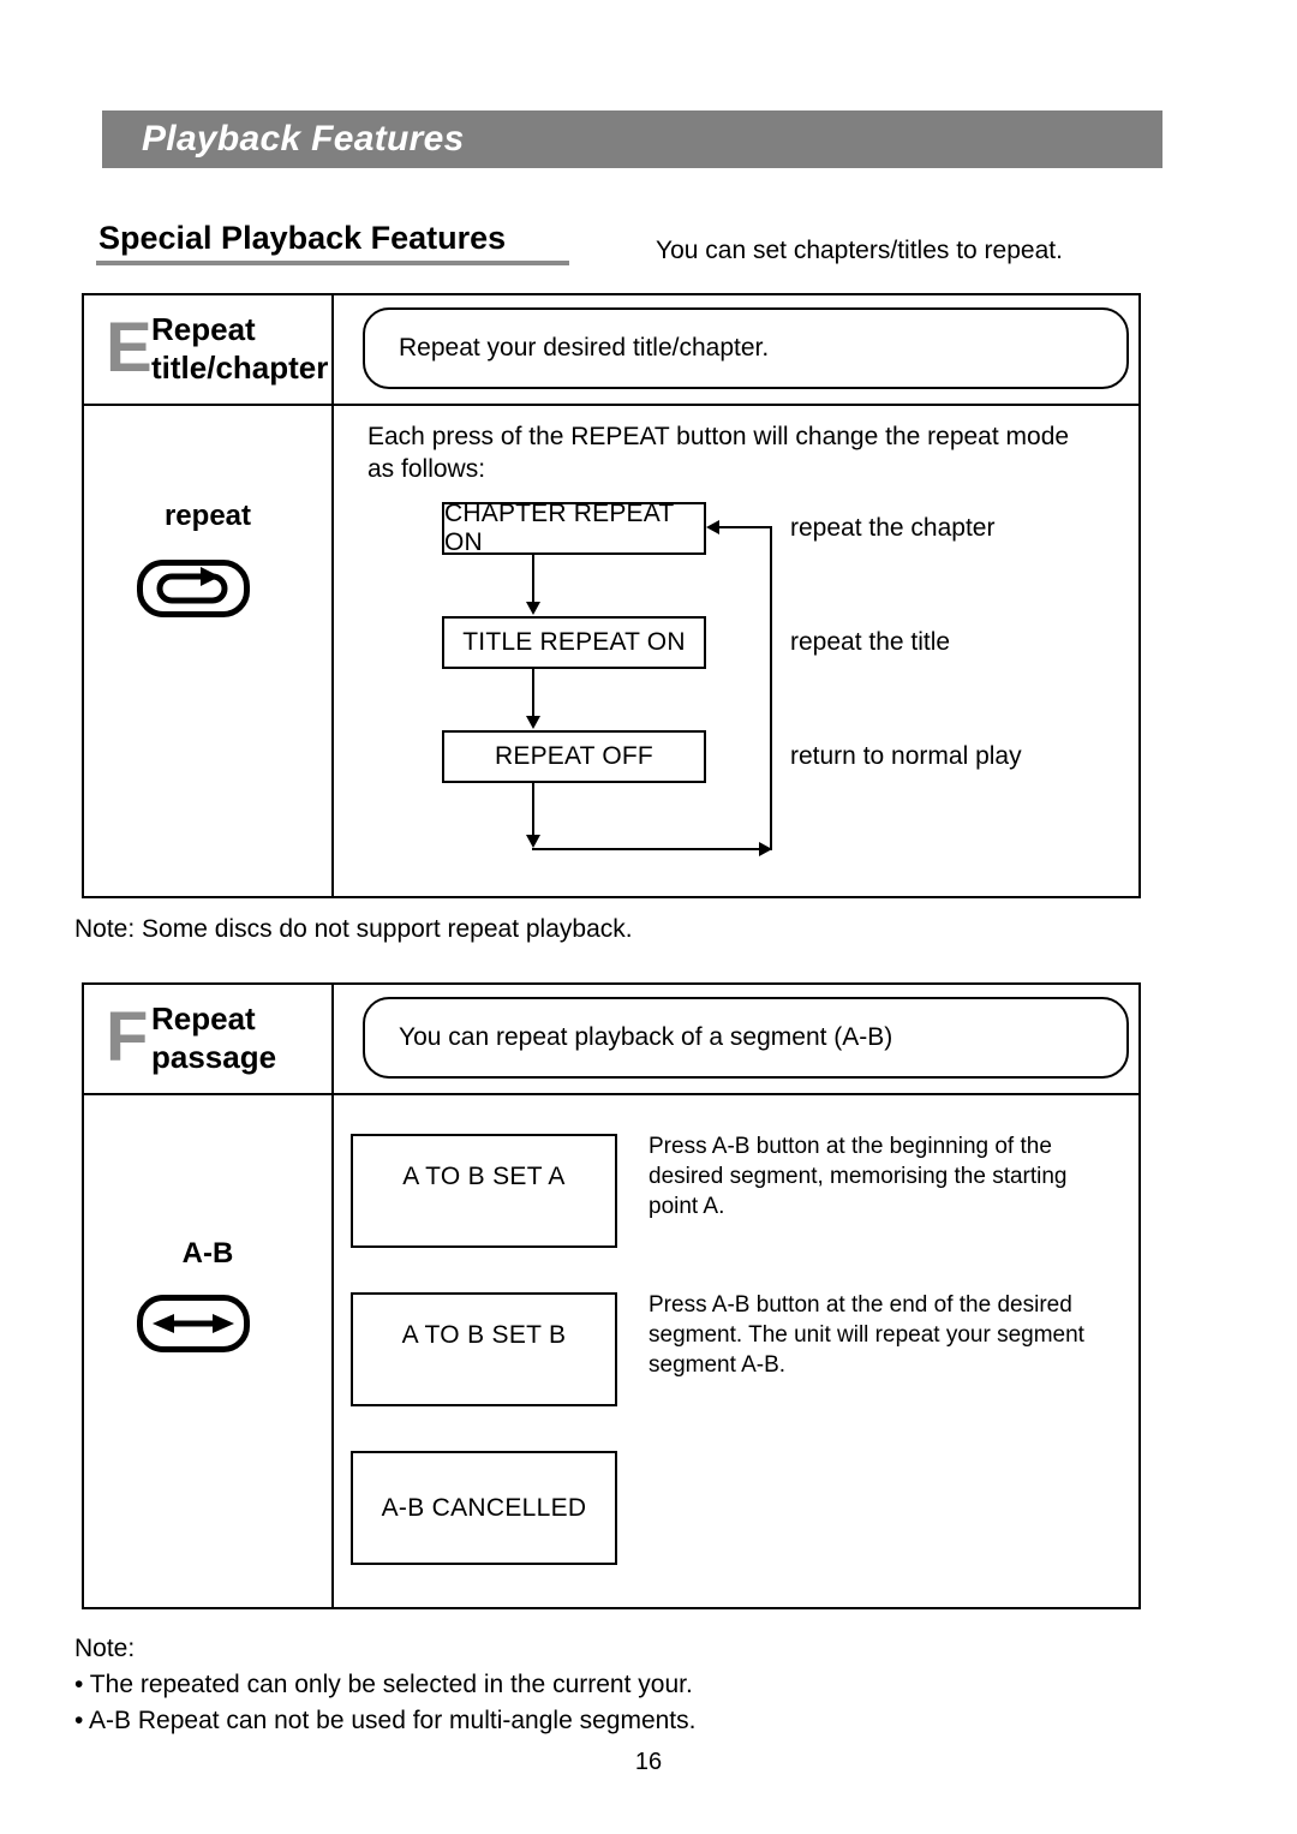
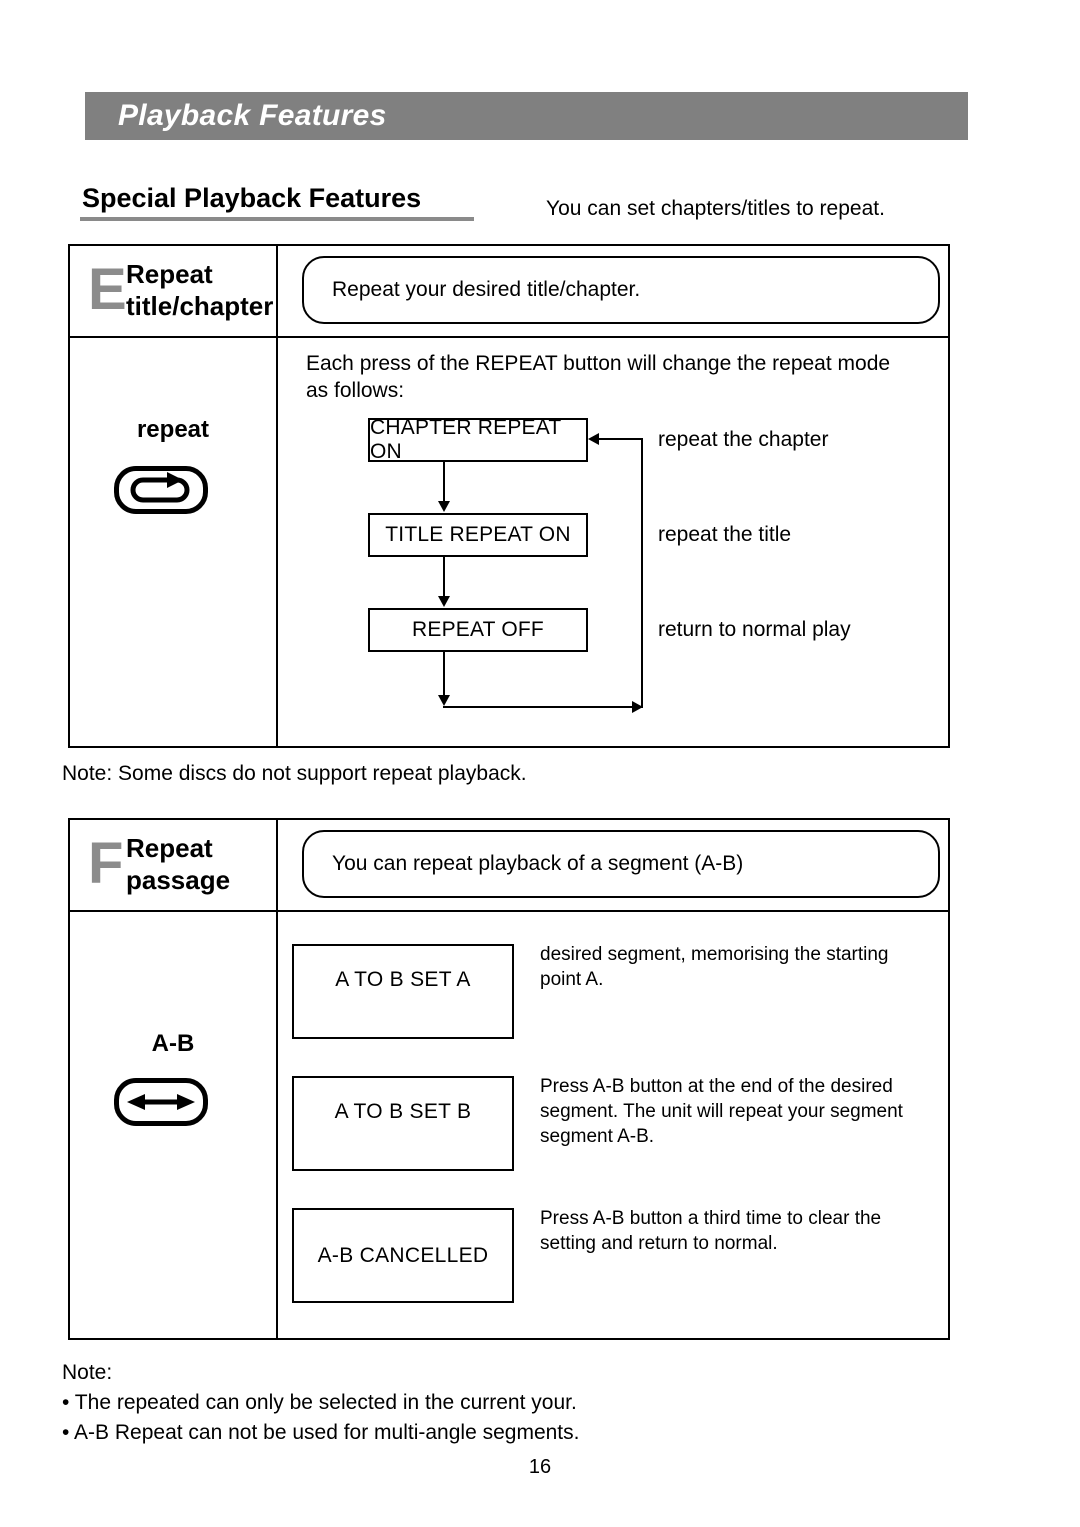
  Playback Features
  Special Playback Features
  You can set chapters/titles to repeat.
  E
  Repeat
  title/chapter
  Repeat your desired title/chapter.
  repeat
  Each press of the REPEAT button will change the repeat mode
  as follows:
  CHAPTER REPEAT ON
  TITLE REPEAT ON
  REPEAT OFF
  repeat the chapter
  repeat the title
  return to normal play
  Note: Some discs do not support repeat playback.
  F
  Repeat
  passage
  You can repeat playback of a segment (A-B)
  A-B
  A TO B SET A
- Press A-B button at the beginning of the
  desired segment, memorising the starting
  point A.
  A TO B SET B
  Press A-B button at the end of the desired
  segment. The unit will repeat your segment
  segment A-B.
  A-B CANCELLED
+ Press A-B button a third time to clear the
+ setting and return to normal.
  Note:
  • The repeated can only be selected in the current your.
  • A-B Repeat can not be used for multi-angle segments.
  16
